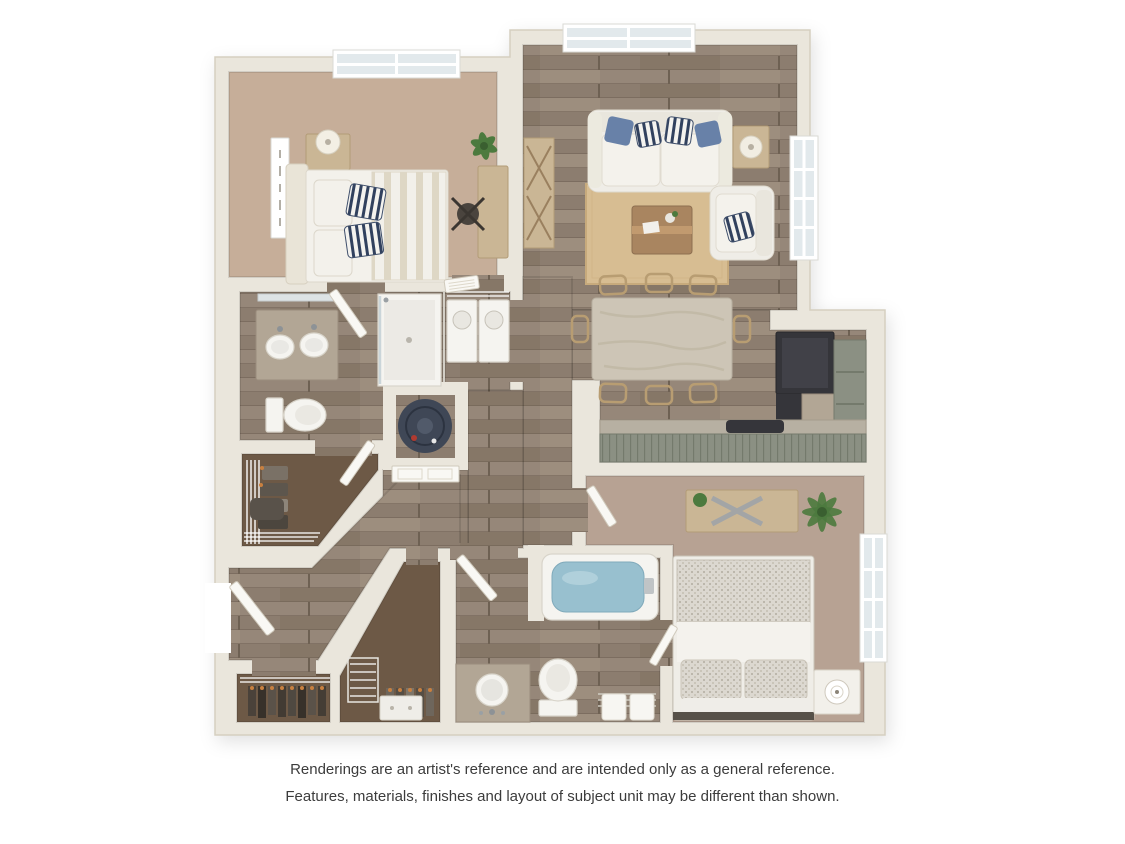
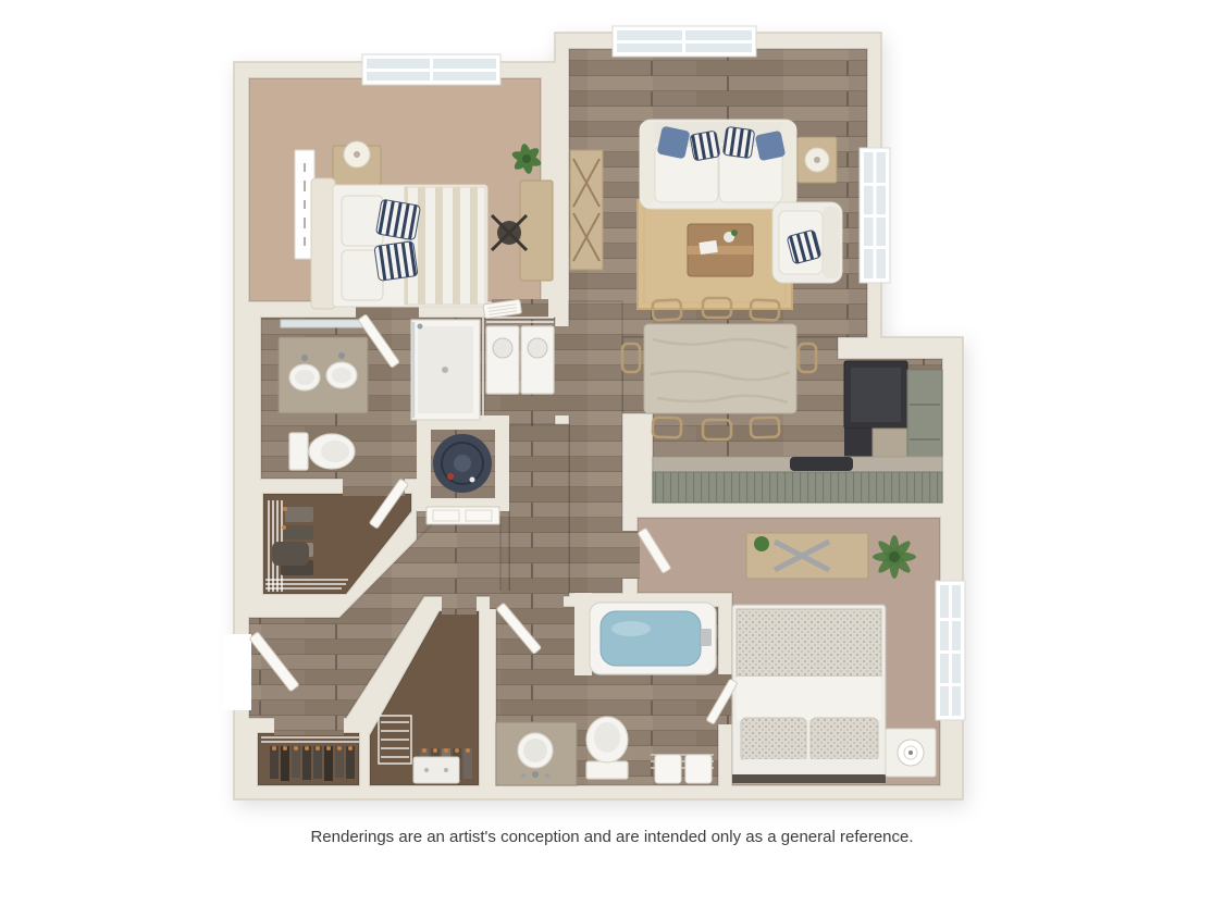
- Renderings are an artist's reference and are intended only as a general reference.
+ Renderings are an artist's conception and are intended only as a general reference.
- Features, materials, finishes and layout of subject unit may be different than shown.
